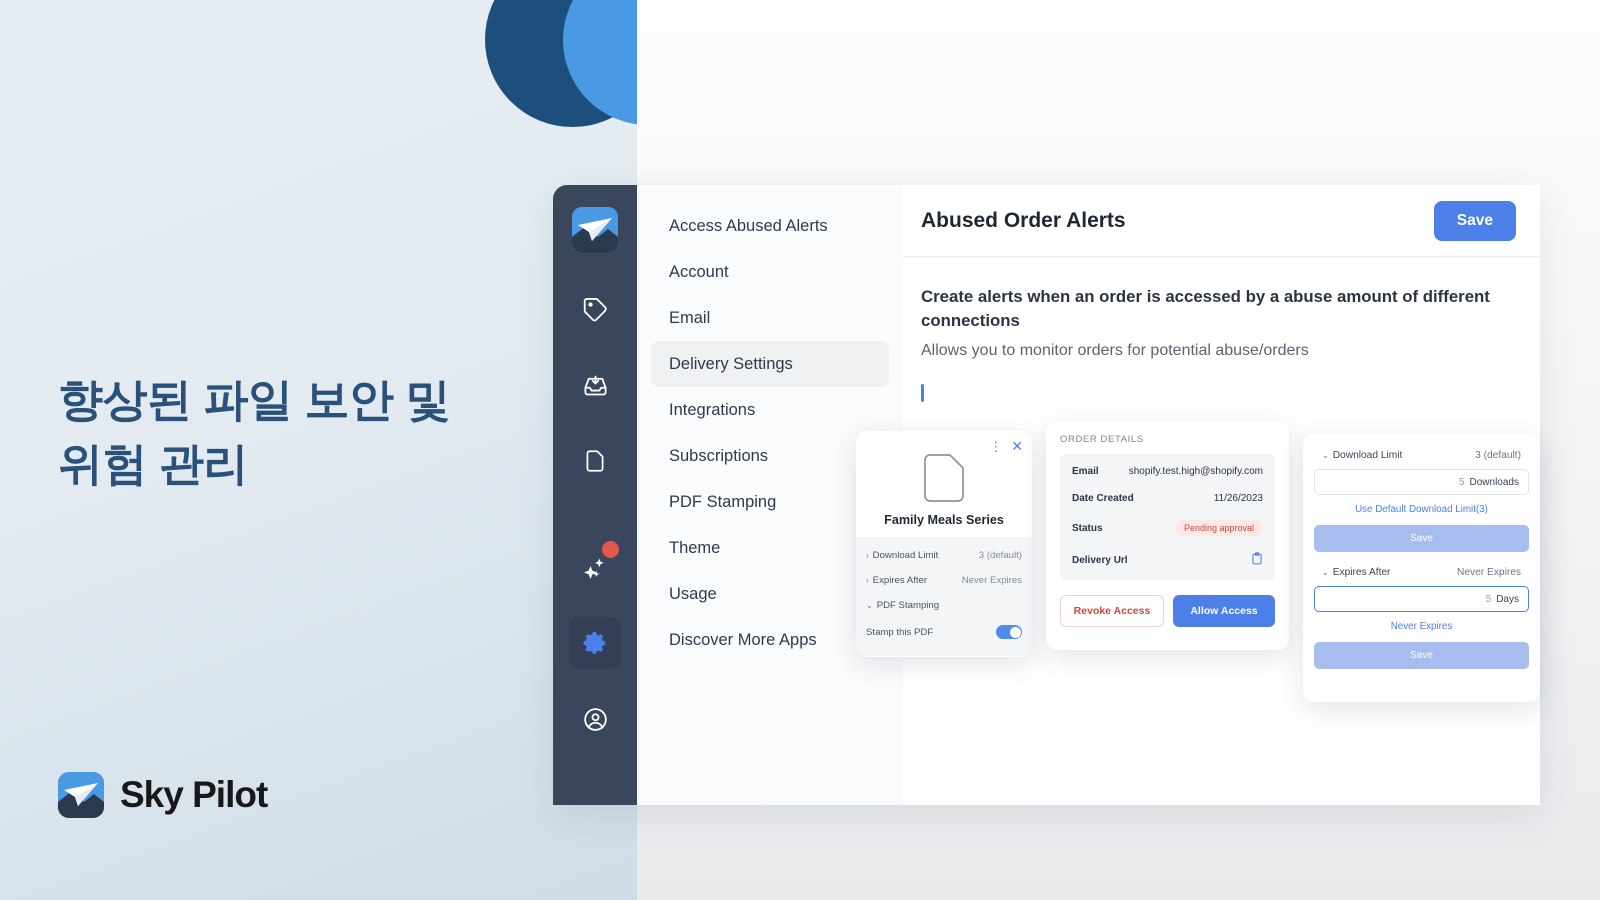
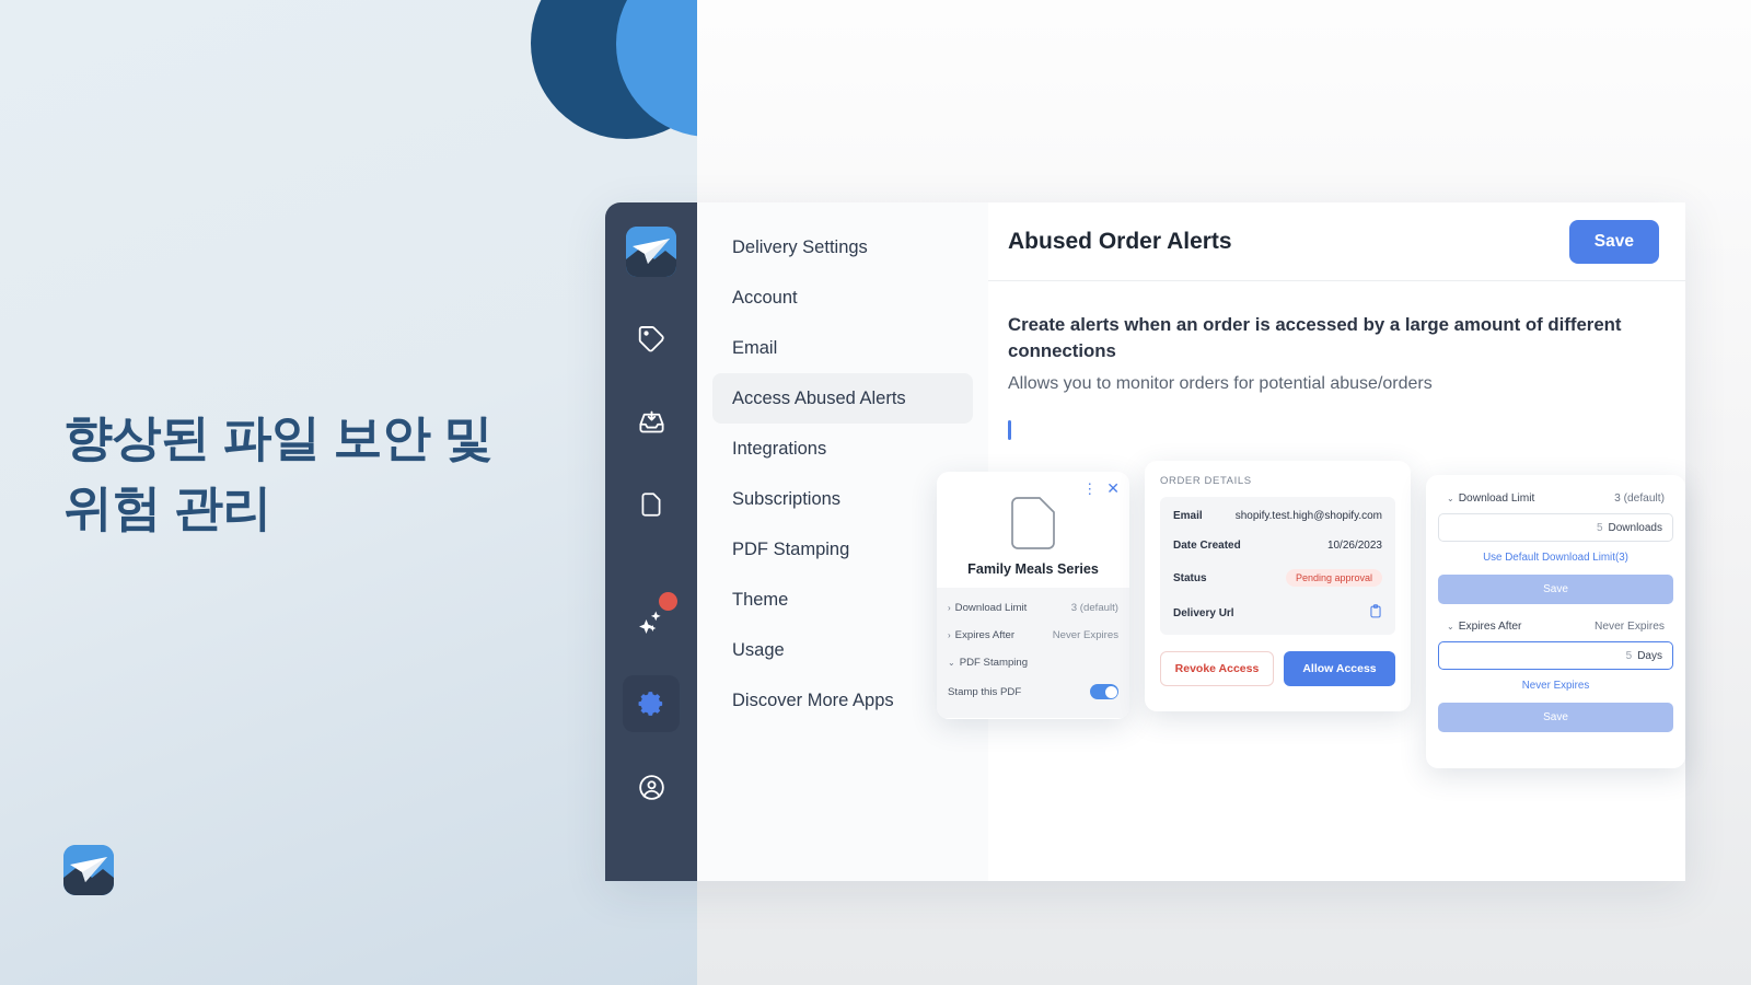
  향상된 파일 보안 및
  위험 관리
- Sky Pilot
- Access Abused Alerts
+ Delivery Settings
  Account
  Email
- Delivery Settings
+ Access Abused Alerts
  Integrations
  Subscriptions
  PDF Stamping
  Theme
  Usage
  Discover More Apps
  Abused Order Alerts
  Save
- Create alerts when an order is accessed by a abuse amount of different connections
+ Create alerts when an order is accessed by a large amount of different connections
  Allows you to monitor orders for potential abuse/orders
  ⋮
  ✕
  Family Meals Series
  ›
  Download Limit
  3 (default)
  ›
  Expires After
  Never Expires
  ⌄
  PDF Stamping
  Stamp this PDF
  ORDER DETAILS
  Email
  shopify.test.high@shopify.com
  Date Created
- 11/26/2023
+ 10/26/2023
  Status
  Pending approval
  Delivery Url
  Revoke Access
  Allow Access
  ⌄
  Download Limit
  3 (default)
  5
  Downloads
  Use Default Download Limit(3)
  Save
  ⌄
  Expires After
  Never Expires
  5
  Days
  Never Expires
  Save
